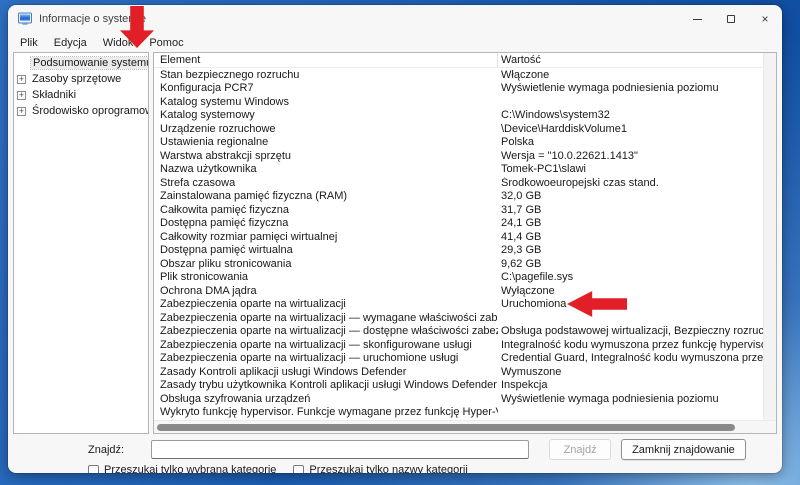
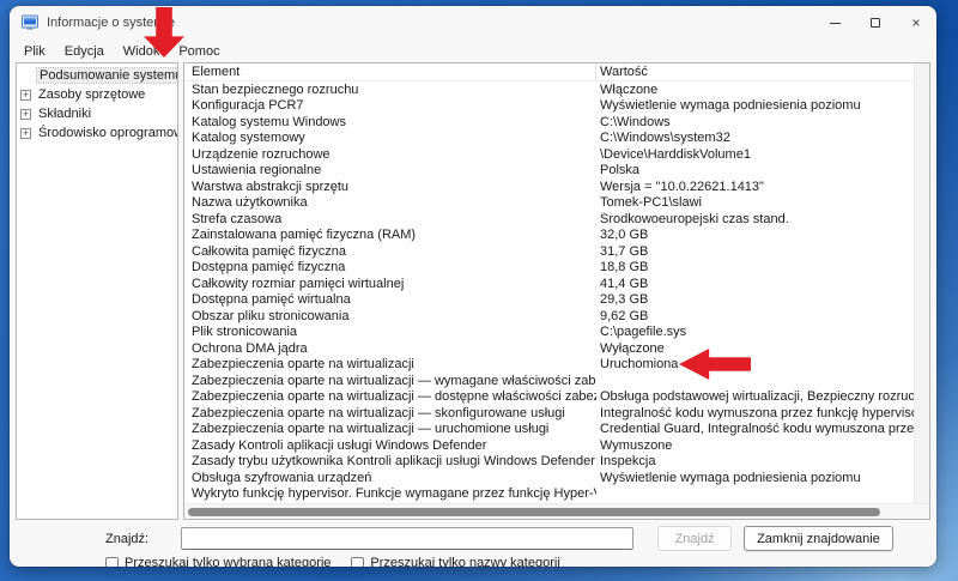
  Informacje o syste
  ×
  Plik
  Edycja
  Widok
  Pomoc
  Podsumowanie system
  Zasoby sprzętowe
  Składniki
  Środowisko oprogramo
  Element
  Wartość
  Stan bezpiecznego rozruchu
  Włączone
  Konfiguracja PCR7
  Wyświetlenie wymaga podniesienia poziomu
  Katalog systemu Windows
+ C:\Windows
  Katalog systemowy
  C:\Windows\system32
  Urządzenie rozruchowe
  \Device\HarddiskVolume1
  Ustawienia regionalne
  Polska
  Warstwa abstrakcji sprzętu
  Wersja = "10.0.22621.1413"
  Nazwa użytkownika
  Tomek-PC1\slawi
  Strefa czasowa
  Środkowoeuropejski czas stand.
  Zainstalowana pamięć fizyczna (RAM)
  32,0 GB
  Całkowita pamięć fizyczna
  31,7 GB
  Dostępna pamięć fizyczna
- 24,1 GB
+ 18,8 GB
  Całkowity rozmiar pamięci wirtualnej
  41,4 GB
  Dostępna pamięć wirtualna
  29,3 GB
  Obszar pliku stronicowania
  9,62 GB
  Plik stronicowania
  C:\pagefile.sys
  Ochrona DMA jądra
  Wyłączone
  Zabezpieczenia oparte na wirtualizacji
  Uruchomiona
  Zabezpieczenia oparte na wirtualizacji — wymagane właściwości zab
  Zabezpieczenia oparte na wirtualizacji — dostępne właściwości zabe
  Obsługa podstawowej wirtualizacji, Bezpieczny rozruc
  Zabezpieczenia oparte na wirtualizacji — skonfigurowane usługi
  Integralność kodu wymuszona przez funkcję hypervis
  Zabezpieczenia oparte na wirtualizacji — uruchomione usługi
  Credential Guard, Integralność kodu wymuszona prze
  Zasady Kontroli aplikacji usługi Windows Defender
  Wymuszone
  Zasady trybu użytkownika Kontroli aplikacji usługi Windows Defender
  Inspekcja
  Obsługa szyfrowania urządzeń
  Wyświetlenie wymaga podniesienia poziomu
  Wykryto funkcję hypervisor. Funkcje wymagane przez funkcję Hyper-
  Znajdź:
  Znajdź
  Zamknij znajdowanie
  Przeszukaj tylko wybraną kategorię
  Przeszukaj tylko nazwy kategorii
